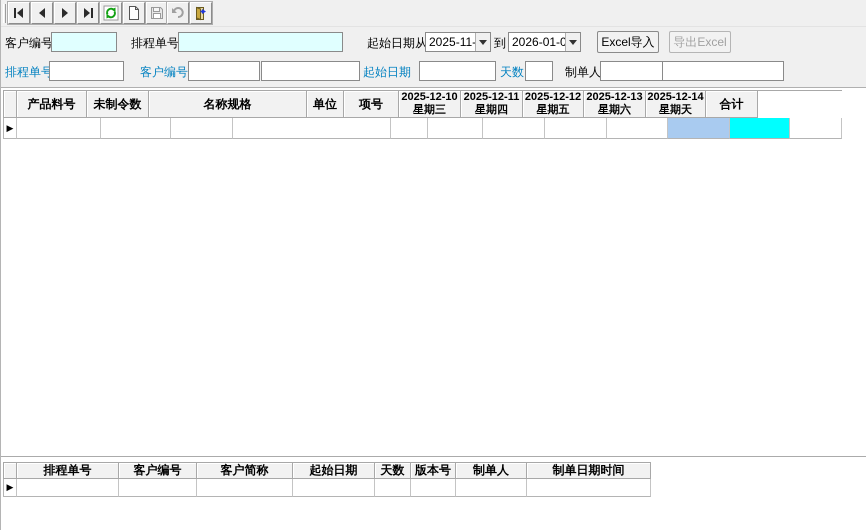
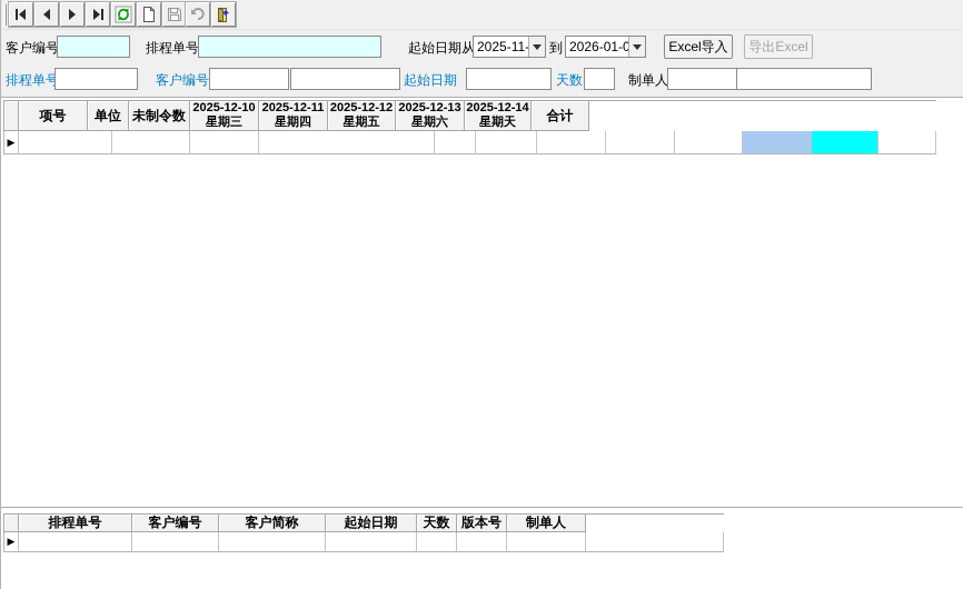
  客户编号
  排程单号
  起始日期从
  2025-11
  到
  2026-01-0
  Excel导入
  导出Excel
  排程单号
  客户编号
  起始日期
  天数
  制单人
- 产品料号
- 未制令数
+ 项号
- 名称规格
  单位
- 项号
+ 未制令数
  2025-12-10
  星期三
  2025-12-11
  星期四
  2025-12-12
  星期五
  2025-12-13
  星期六
  2025-12-14
  星期天
  合计
  ▶
  排程单号
  客户编号
  客户简称
  起始日期
  天数
  版本号
  制单人
- 制单日期时间
  ▶
